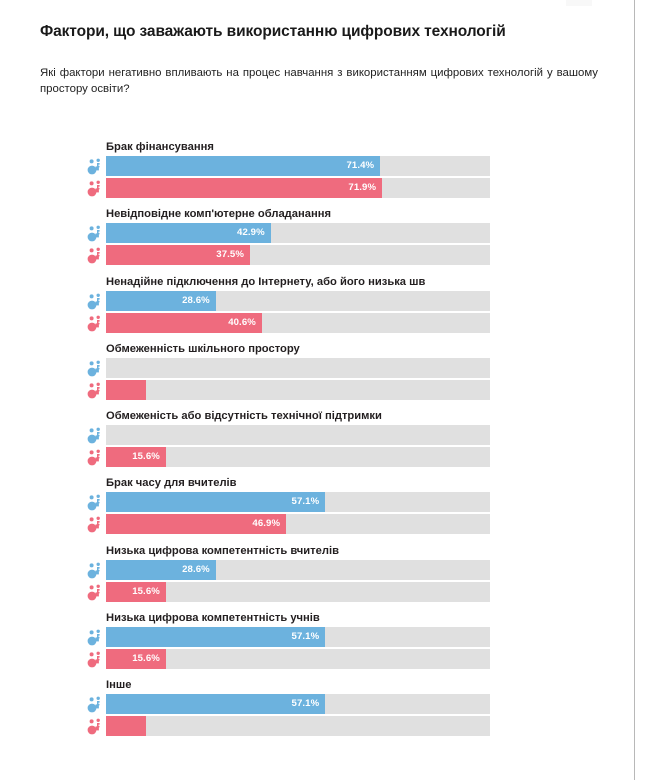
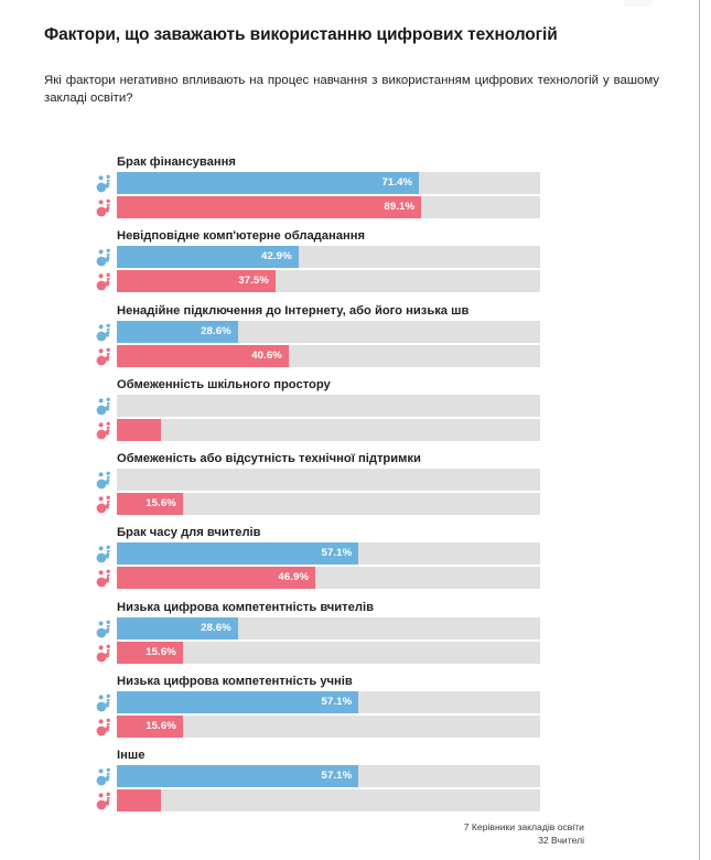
  Фактори, що заважають використанню цифрових технологій
- Які фактори негативно впливають на процес навчання з використанням цифрових технологій у вашому простору освіти?
+ Які фактори негативно впливають на процес навчання з використанням цифрових технологій у вашому закладі освіти?
  Брак фінансування
  71.4%
- 71.9%
+ 89.1%
  Невідповідне комп'ютерне обладанання
  42.9%
  37.5%
  Ненадійне підключення до Інтернету, або його низька шв
  28.6%
  40.6%
  Обмеженність шкільного простору
  Обмеженість або відсутність технічної підтримки
  15.6%
  Брак часу для вчителів
  57.1%
  46.9%
  Низька цифрова компетентність вчителів
  28.6%
  15.6%
  Низька цифрова компетентність учнів
  57.1%
  15.6%
  Інше
  57.1%
+ 7 Керівники закладів освіти
+ 32 Вчителі
